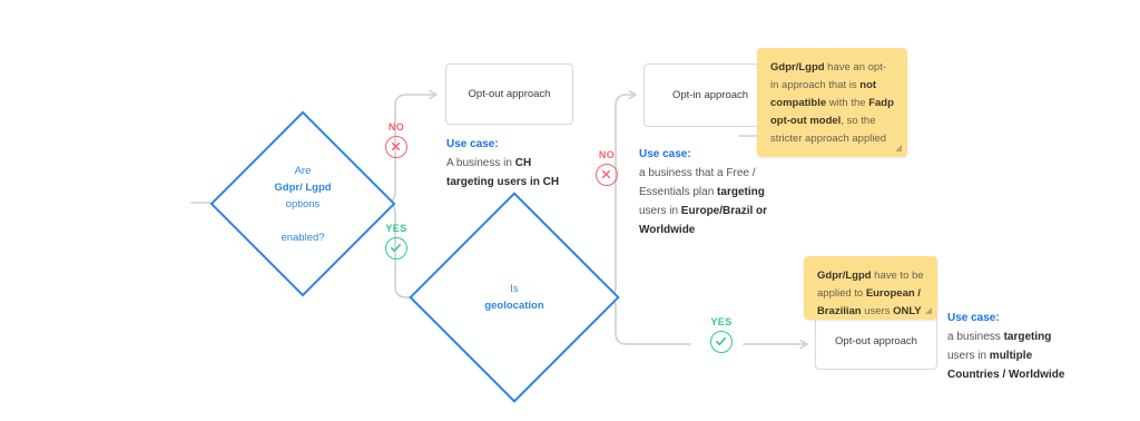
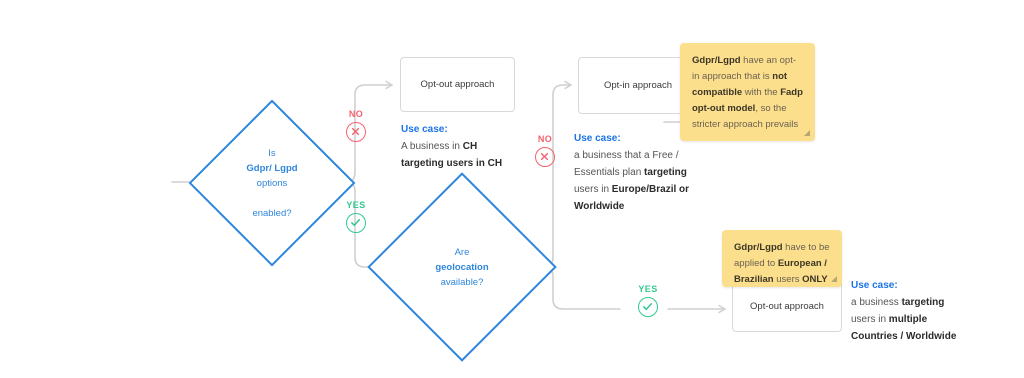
- Are
+ Is
  Gdpr/ Lgpd
  options
  enabled?
- Is
+ Are
  geolocation
+ available?
  Opt-out approach
  Opt-in approach
  Opt-out approach
  NO
  YES
  NO
  YES
  Use case:
  A business in CH
  targeting users in CH
  Use case:
  a business that a Free /
  Essentials plan targeting
  users in Europe/Brazil or
  Worldwide
  Use case:
  a business targeting
  users in multiple
  Countries / Worldwide
- Gdpr/Lgpd have an opt-in approach that is not compatible with the Fadp opt-out model, so the stricter approach applied
+ Gdpr/Lgpd have an opt-in approach that is not compatible with the Fadp opt-out model, so the stricter approach prevails
  Gdpr/Lgpd have to be applied to European / Brazilian users ONLY
